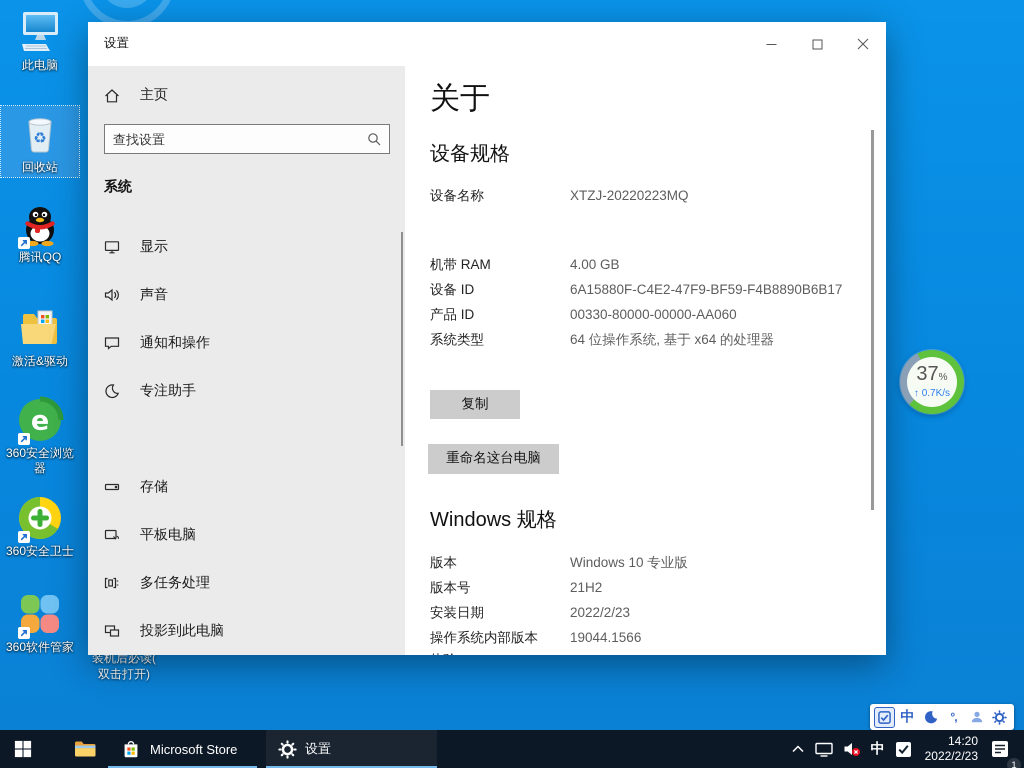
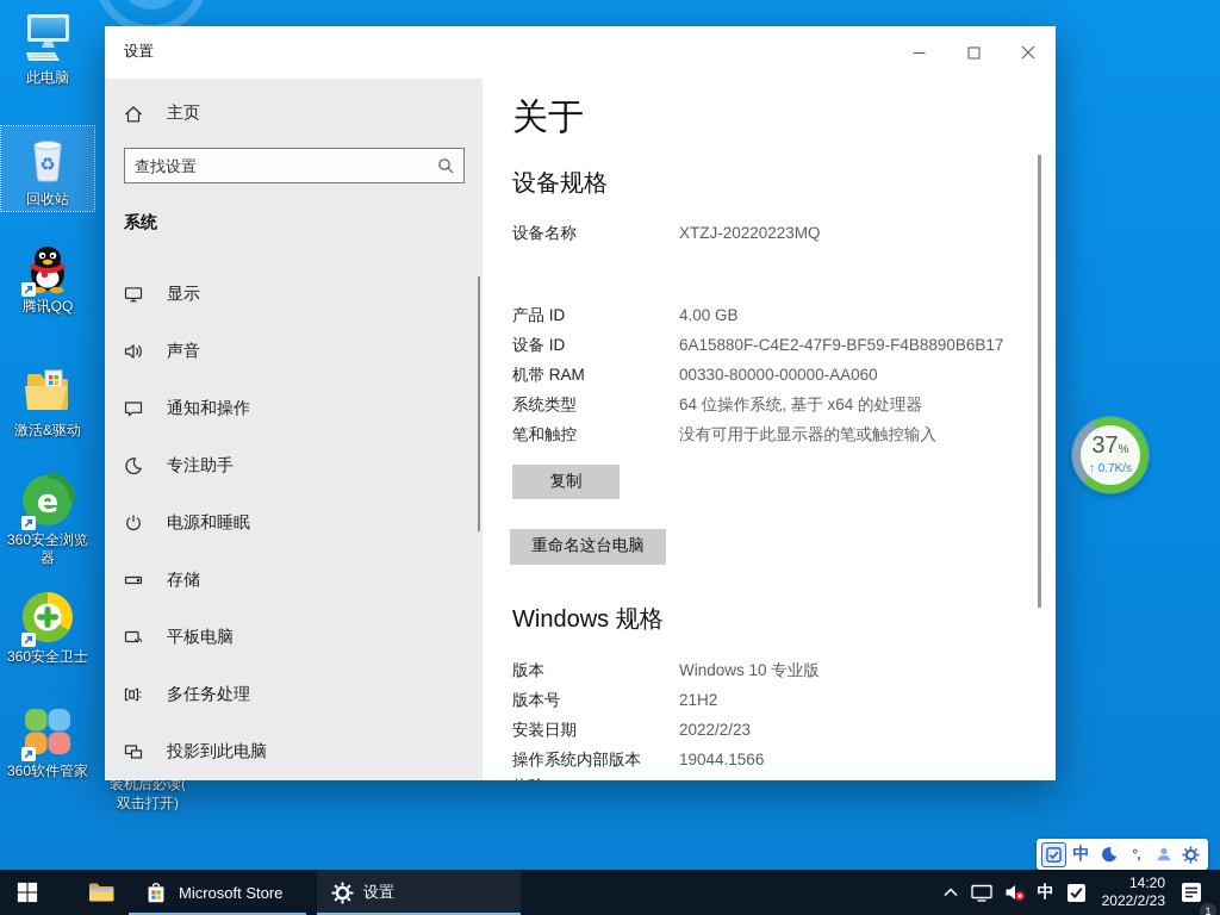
  此电脑
  ♻
  回收站
  腾讯QQ
  激活&驱动
  e
  360安全浏览
  器
  360安全卫士
  360软件管家
  装机后必读(
  双击打开)
  设置
  主页
  查找设置
  系统
  显示
  声音
  通知和操作
  专注助手
+ 电源和睡眠
  存储
  平板电脑
  多任务处理
  投影到此电脑
  关于
  设备规格
  设备名称
  XTZJ-20220223MQ
- 机带 RAM
+ 产品 ID
  4.00 GB
  设备 ID
  6A15880F-C4E2-47F9-BF59-F4B8890B6B17
- 产品 ID
+ 机带 RAM
  00330-80000-00000-AA060
  系统类型
  64 位操作系统, 基于 x64 的处理器
+ 笔和触控
+ 没有可用于此显示器的笔或触控输入
  复制
  重命名这台电脑
  Windows 规格
  版本
  Windows 10 专业版
  版本号
  21H2
  安装日期
  2022/2/23
  操作系统内部版本
  19044.1566
  37%
  ↑ 0.7K/s
  中
  °,
  Microsoft Store
  设置
  中
  14:20
  2022/2/23
  1
